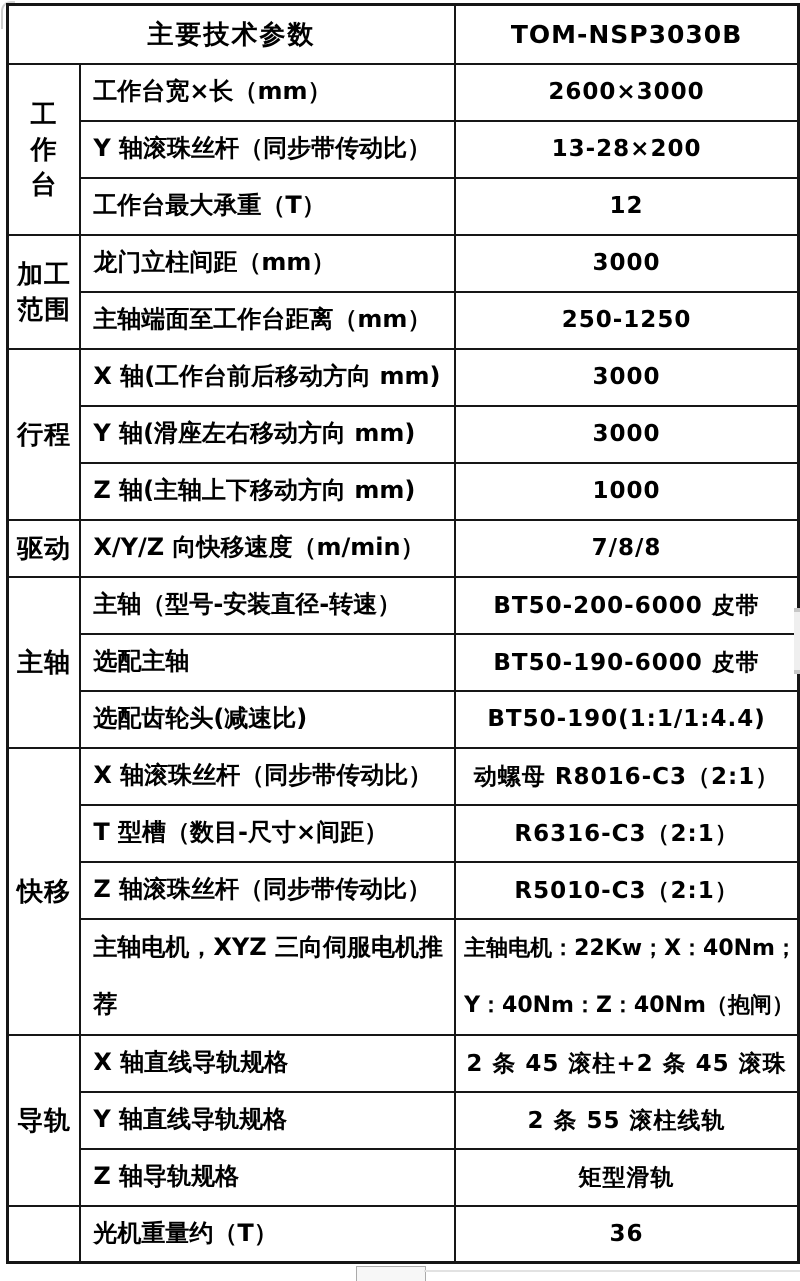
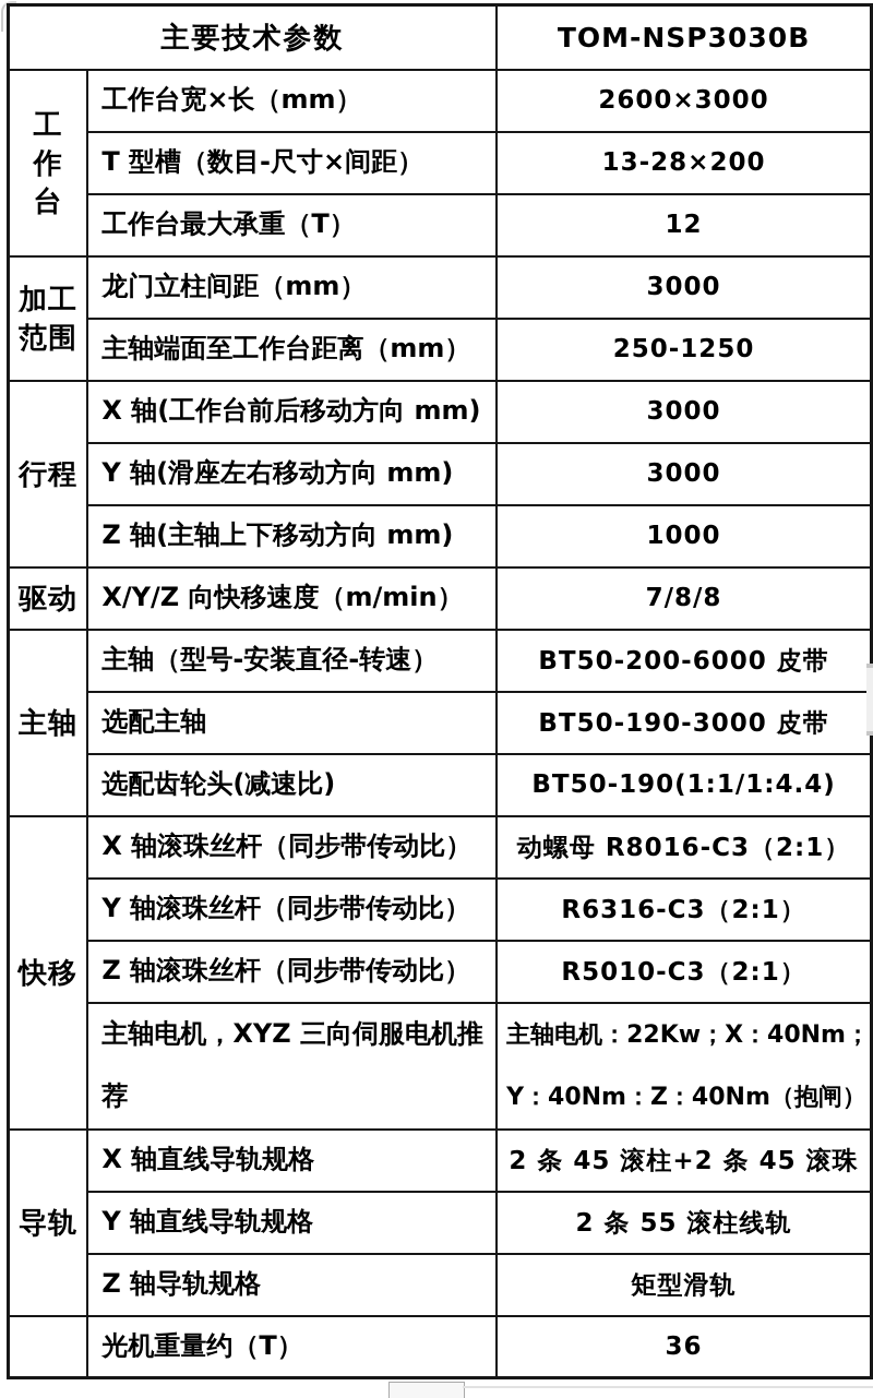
  主要技术参数	TOM-NSP3030B
  工 作 台	工作台宽×长（mm）	2600×3000
- Y 轴滚珠丝杆（同步带传动比）	13-28×200
+ T 型槽（数目-尺寸×间距）	13-28×200
  工作台最大承重（T）	12
  加工 范围	龙门立柱间距（mm）	3000
  主轴端面至工作台距离（mm）	250-1250
  行程	X 轴(工作台前后移动方向 mm)	3000
  Y 轴(滑座左右移动方向 mm)	3000
  Z 轴(主轴上下移动方向 mm)	1000
  驱动	X/Y/Z 向快移速度（m/min）	7/8/8
  主轴	主轴（型号-安装直径-转速）	BT50-200-6000 皮带
- 选配主轴	BT50-190-6000 皮带
+ 选配主轴	BT50-190-3000 皮带
  选配齿轮头(减速比)	BT50-190(1:1/1:4.4)
  快移	X 轴滚珠丝杆（同步带传动比）	动螺母 R8016-C3（2:1）
- T 型槽（数目-尺寸×间距）	R6316-C3（2:1）
+ Y 轴滚珠丝杆（同步带传动比）	R6316-C3（2:1）
  Z 轴滚珠丝杆（同步带传动比）	R5010-C3（2:1）
  主轴电机，XYZ 三向伺服电机推 荐	主轴电机：22Kw；X：40Nm； Y：40Nm：Z：40Nm（抱闸）
  导轨	X 轴直线导轨规格	2 条 45 滚柱+2 条 45 滚珠
  Y 轴直线导轨规格	2 条 55 滚柱线轨
  Z 轴导轨规格	矩型滑轨
  	光机重量约（T）	36
